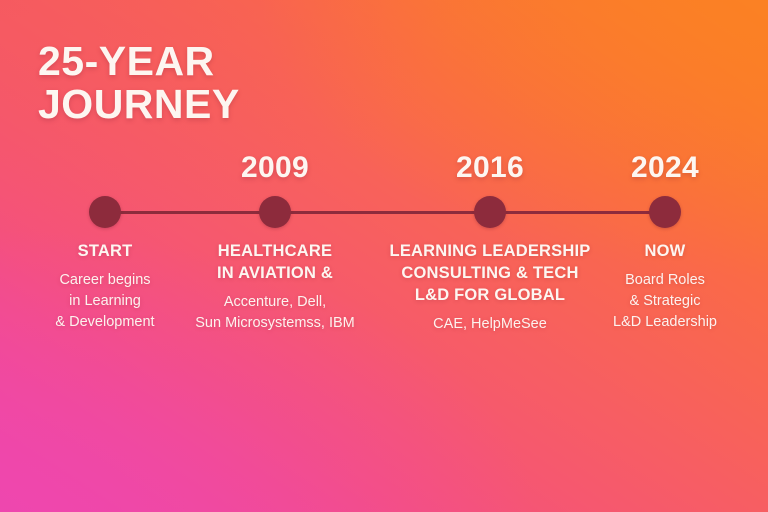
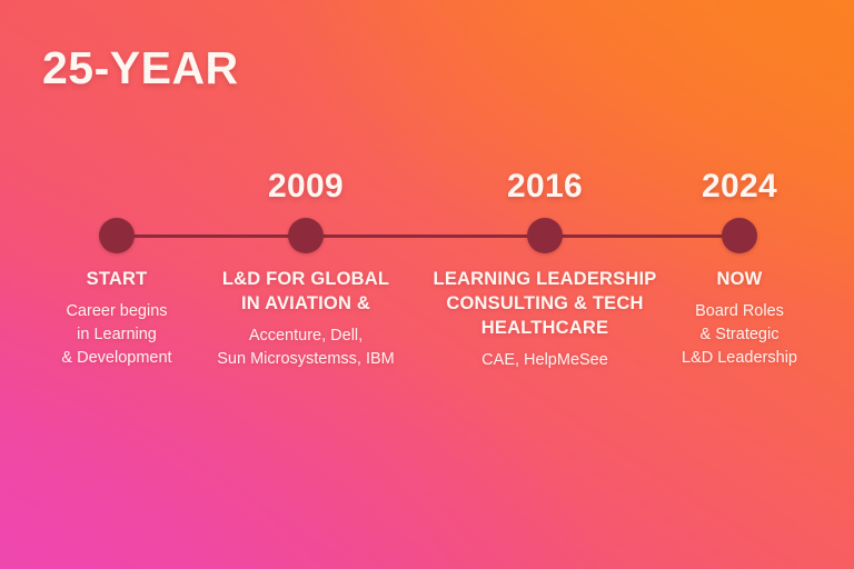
  25-YEAR
- JOURNEY
  START
  Career begins
  in Learning
  & Development
  2009
- HEALTHCARE
+ L&D FOR GLOBAL
  IN AVIATION &
  Accenture, Dell,
  Sun Microsystemss, IBM
  2016
  LEARNING LEADERSHIP
  CONSULTING & TECH
- L&D FOR GLOBAL
+ HEALTHCARE
  CAE, HelpMeSee
  2024
  NOW
  Board Roles
  & Strategic
  L&D Leadership
